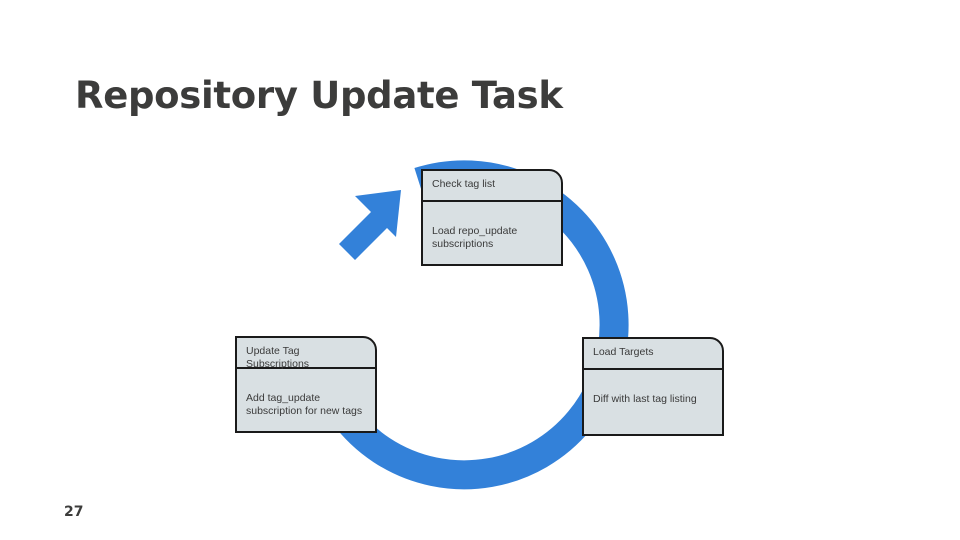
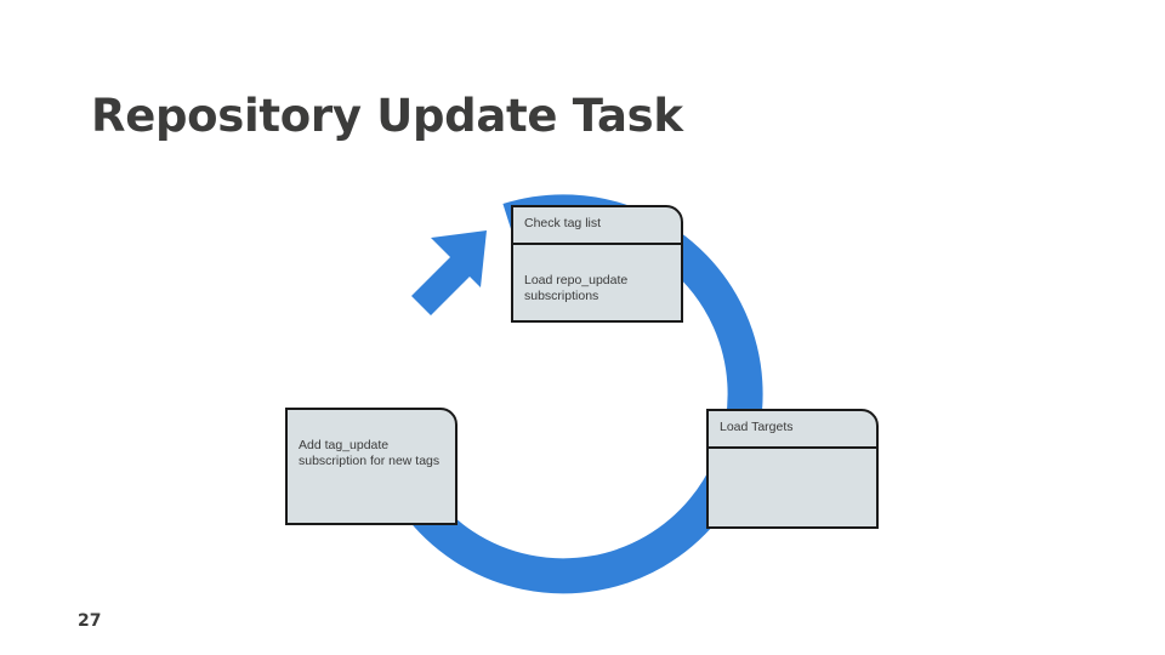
  Repository Update Task
  Check tag list
  Load repo_update
  subscriptions
  Load Targets
- Diff with last tag listing
- Update Tag
- Subscriptions
  Add tag_update
  subscription for new tags
  27
